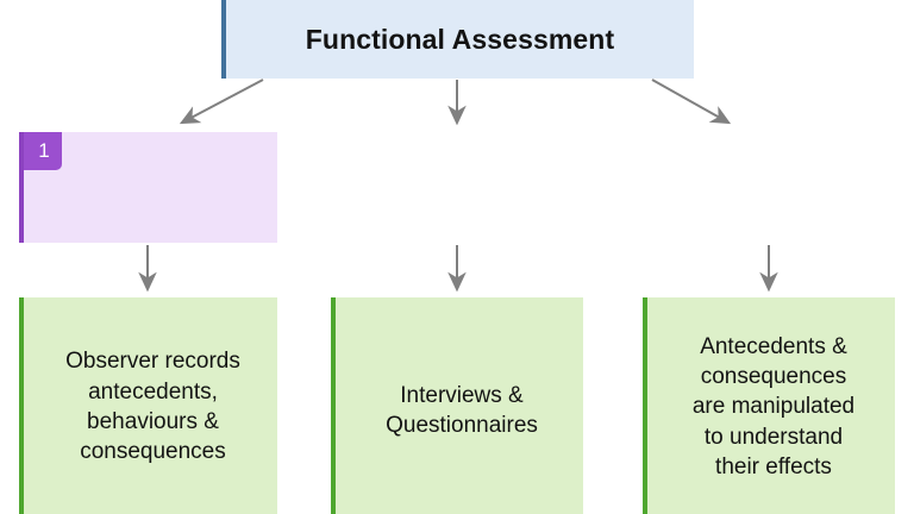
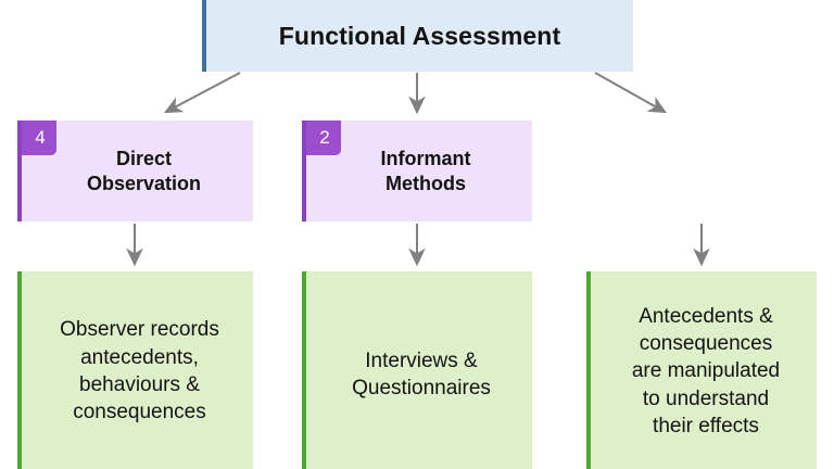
  Functional Assessment
- 1
+ 4
+ Direct
+ Observation
+ 2
+ Informant
+ Methods
  Observer records
  antecedents,
  behaviours &
  consequences
  Interviews &
  Questionnaires
  Antecedents &
  consequences
  are manipulated
  to understand
  their effects
